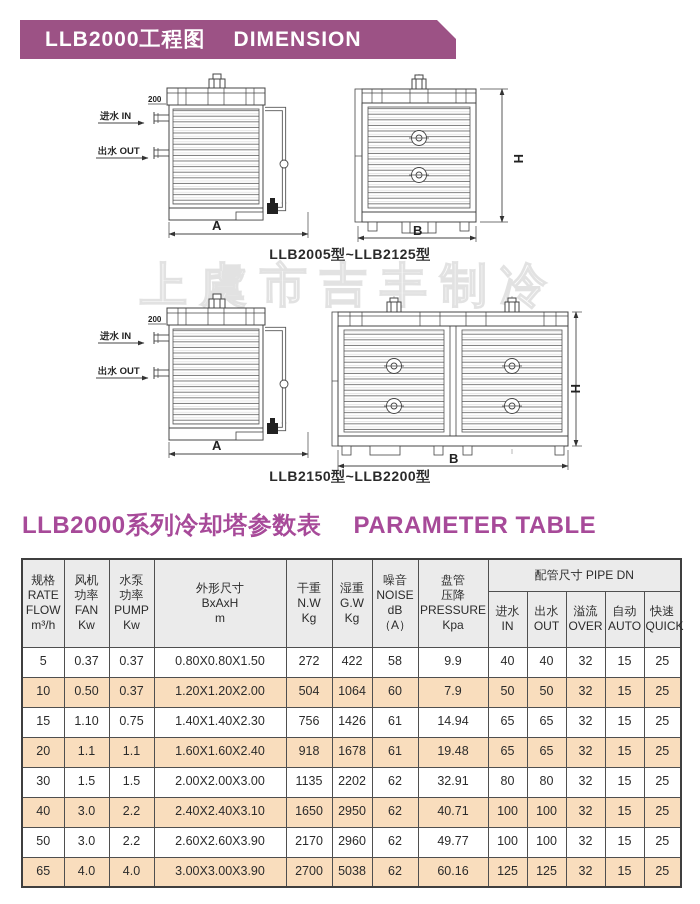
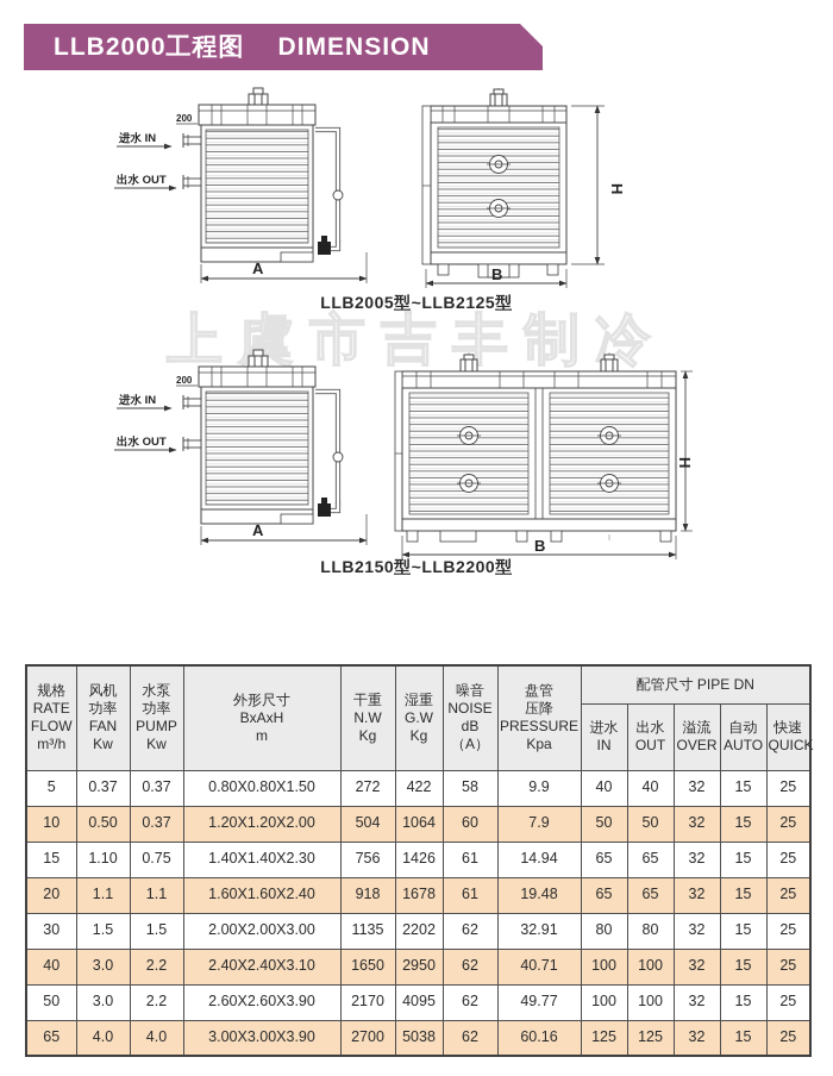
  LLB2000工程图 DIMENSION
  上虞市吉丰制冷
  进水 IN
  出水 OUT
  200
  A
  B
  LLB2005型~LLB2125型
  进水 IN
  出水 OUT
  200
  A
  B
  LLB2150型~LLB2200型
- LLB2000系列冷却塔参数表 PARAMETER TABLE
  规格 RATE FLOW m³/h	风机 功率 FAN Kw	水泵 功率 PUMP Kw	外形尺寸 BxAxH m	干重 N.W Kg	湿重 G.W Kg	噪音 NOISE dB（A）	盘管 压降 PRESSURE Kpa	配管尺寸 PIPE DN
  进水 IN	出水 OUT	溢流 OVER	自动 AUTO	快速 QUICK
  5	0.37	0.37	0.80X0.80X1.50	272	422	58	9.9	40	40	32	15	25
  10	0.50	0.37	1.20X1.20X2.00	504	1064	60	7.9	50	50	32	15	25
  15	1.10	0.75	1.40X1.40X2.30	756	1426	61	14.94	65	65	32	15	25
  20	1.1	1.1	1.60X1.60X2.40	918	1678	61	19.48	65	65	32	15	25
  30	1.5	1.5	2.00X2.00X3.00	1135	2202	62	32.91	80	80	32	15	25
  40	3.0	2.2	2.40X2.40X3.10	1650	2950	62	40.71	100	100	32	15	25
- 50	3.0	2.2	2.60X2.60X3.90	2170	2960	62	49.77	100	100	32	15	25
+ 50	3.0	2.2	2.60X2.60X3.90	2170	4095	62	49.77	100	100	32	15	25
  65	4.0	4.0	3.00X3.00X3.90	2700	5038	62	60.16	125	125	32	15	25
